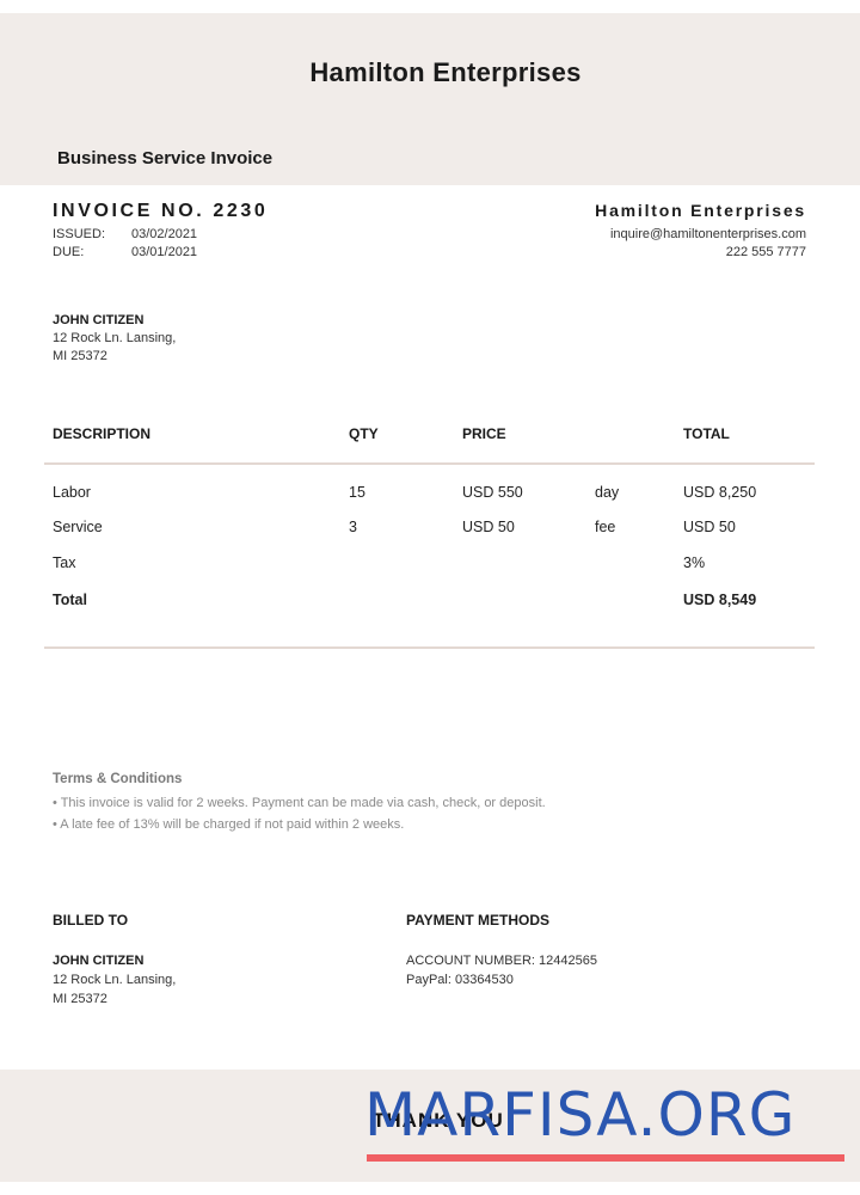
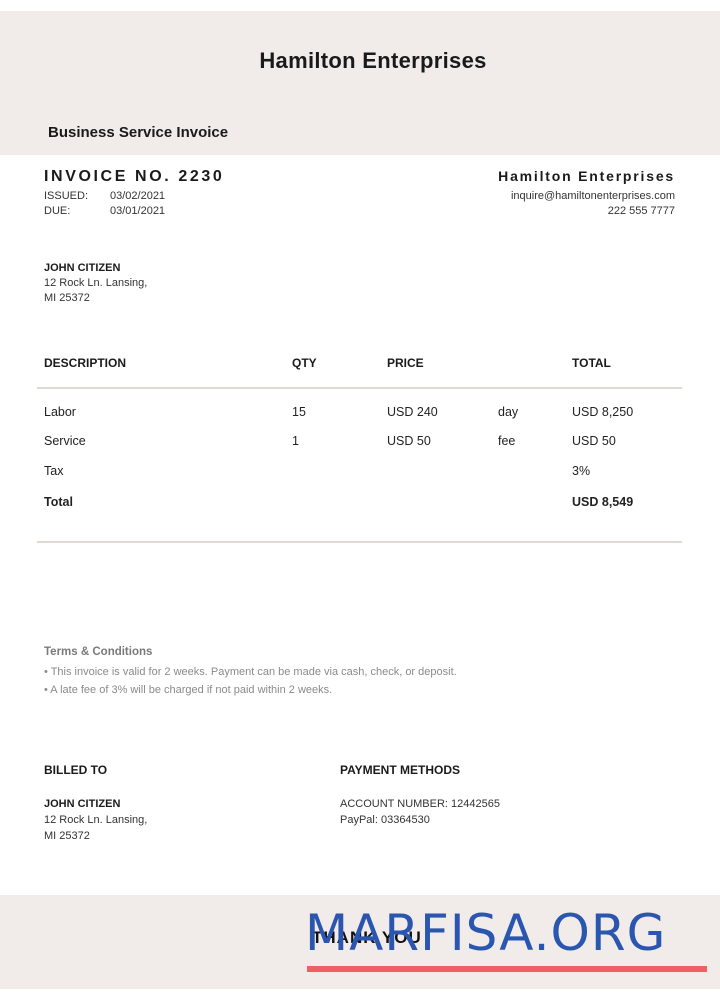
  Hamilton Enterprises
  Business Service Invoice
  INVOICE NO. 2230
  ISSUED:
  03/02/2021
  DUE:
  03/01/2021
  Hamilton Enterprises
  inquire@hamiltonenterprises.com
  222 555 7777
  JOHN CITIZEN
  12 Rock Ln. Lansing,
  MI 25372
  DESCRIPTION
  QTY
  PRICE
  TOTAL
  Labor
  15
- USD 550
+ USD 240
  day
  USD 8,250
  Service
- 3
+ 1
  USD 50
  fee
  USD 50
  Tax
  3%
  Total
  USD 8,549
  Terms & Conditions
  • This invoice is valid for 2 weeks. Payment can be made via cash, check, or deposit.
- • A late fee of 13% will be charged if not paid within 2 weeks.
+ • A late fee of 3% will be charged if not paid within 2 weeks.
  BILLED TO
  JOHN CITIZEN
  12 Rock Ln. Lansing,
  MI 25372
  PAYMENT METHODS
  ACCOUNT NUMBER: 12442565
  PayPal: 03364530
  THANK YOU
  MARFISA.ORG
